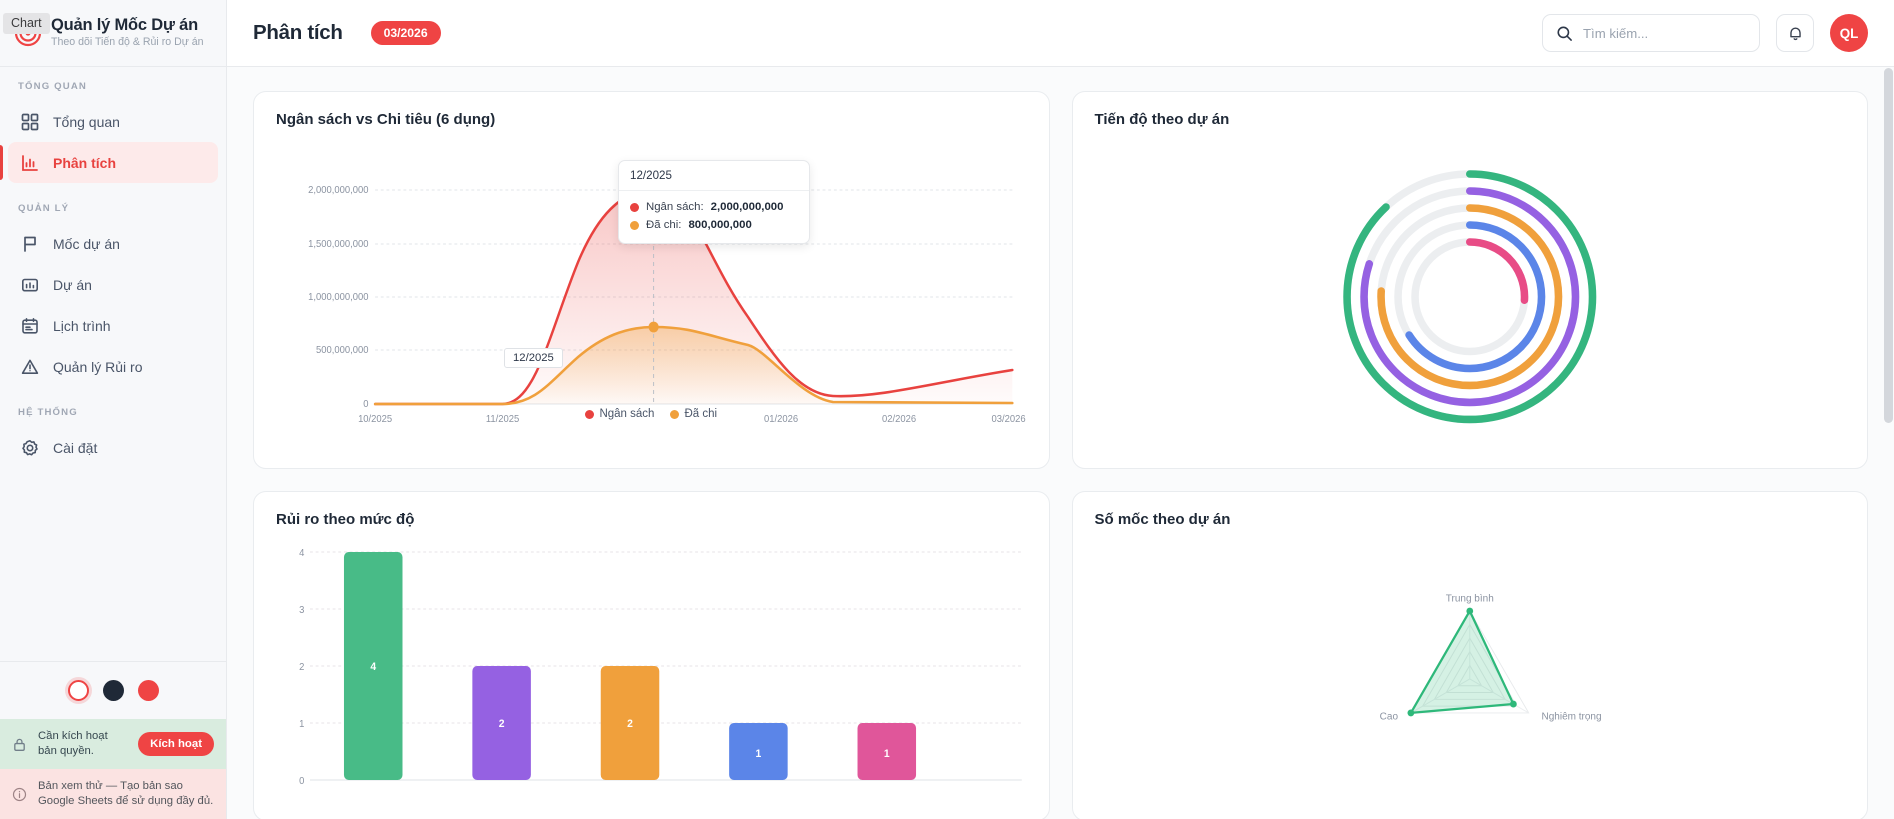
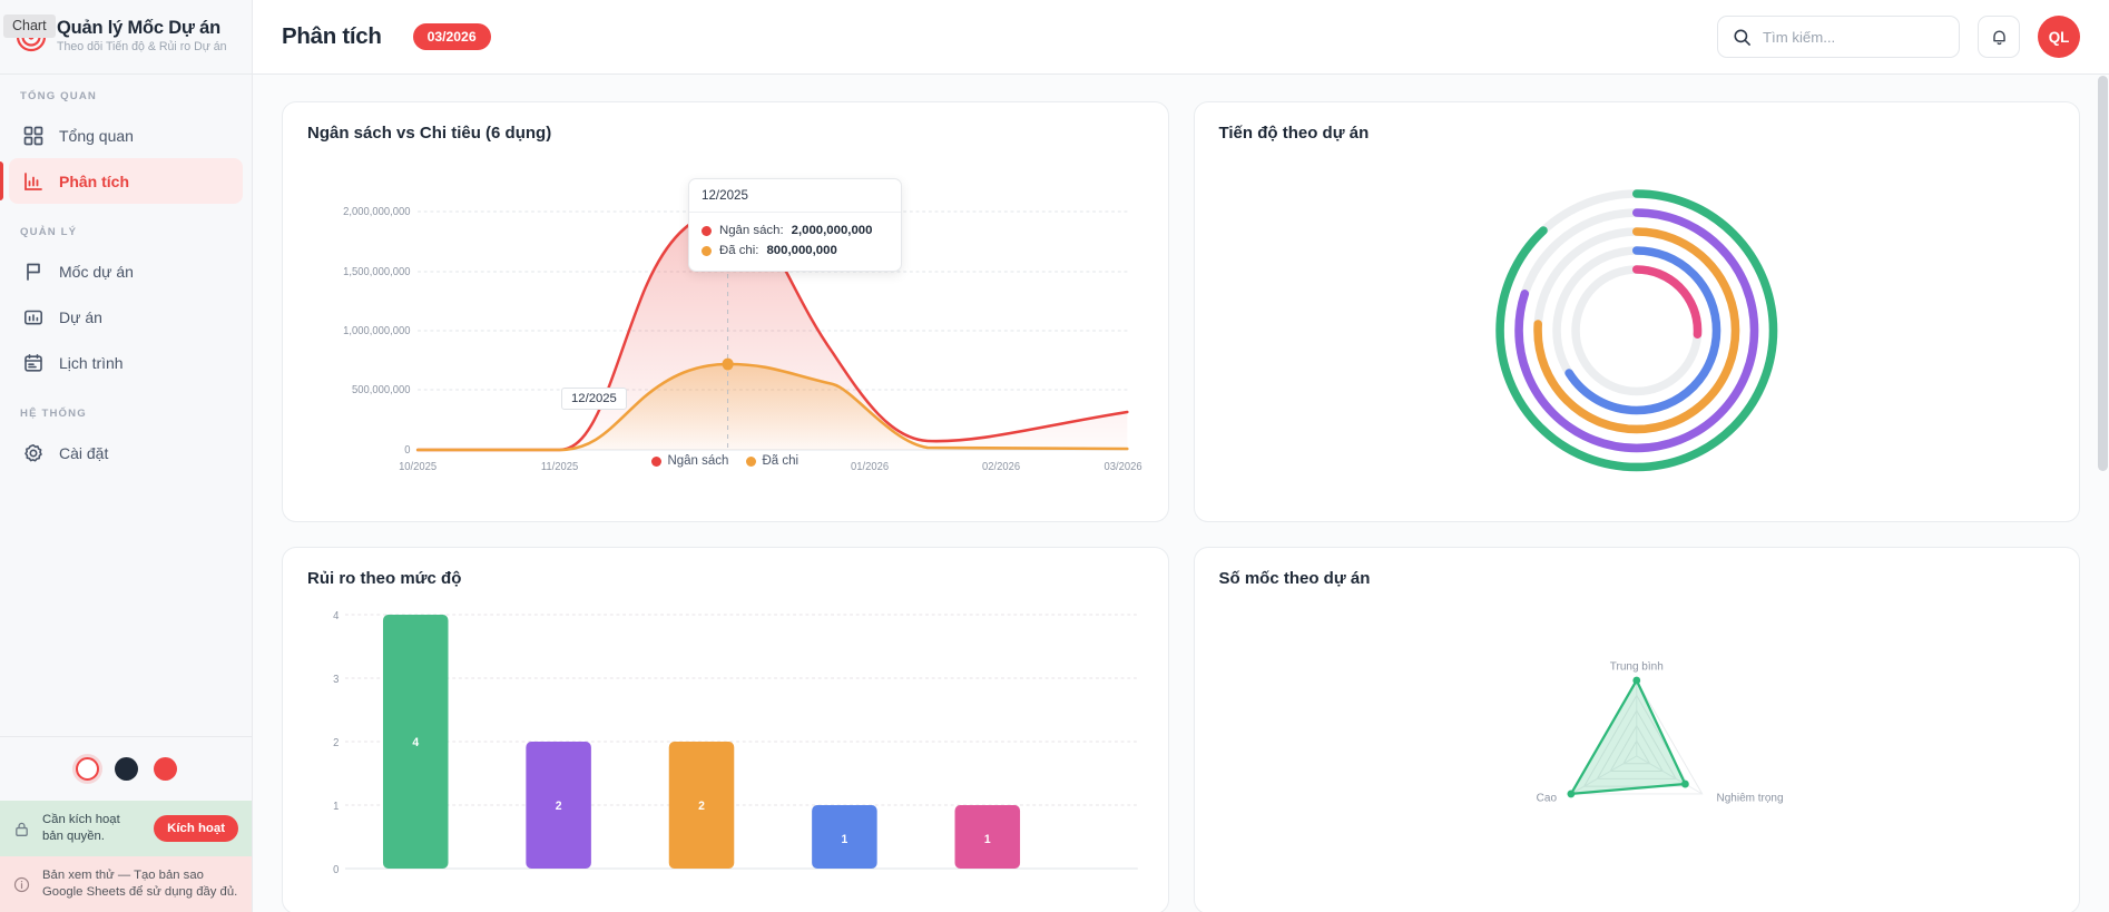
  Quản lý Mốc Dự án
  Theo dõi Tiến độ & Rủi ro Dự án
  Chart
  TỔNG QUAN
  Tổng quan
  Phân tích
  QUẢN LÝ
  Mốc dự án
  Dự án
  Lịch trình
- Quản lý Rủi ro
  HỆ THỐNG
  Cài đặt
  Cần kích hoạt bản quyền.
  Kích hoạt
  Bản xem thử — Tạo bản sao Google Sheets để sử dụng đầy đủ.
  Phân tích
  03/2026
  Tìm kiếm...
  QL
  Ngân sách vs Chi tiêu (6 dụng)
  2,000,000,000
  1,500,000,000
  1,000,000,000
  500,000,000
  0
  10/2025
  11/2025
  01/2026
  02/2026
  03/2026
  12/2025
  12/2025
  Ngân sách:
  2,000,000,000
  Đã chi:
  800,000,000
  Ngân sách
  Đã chi
  Tiến độ theo dự án
  Rủi ro theo mức độ
  4
  3
  2
  1
  0
  4
  2
  2
  1
  1
  Số mốc theo dự án
  Trung bình
  Nghiêm trọng
  Cao
